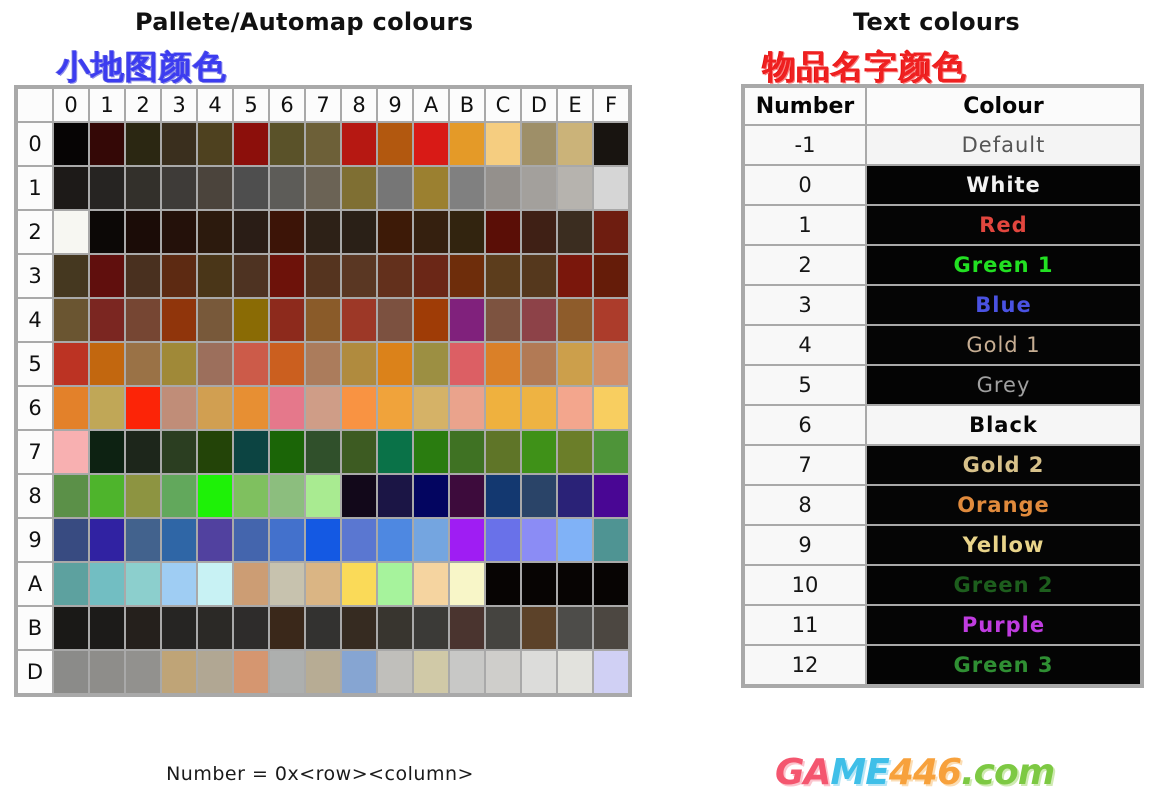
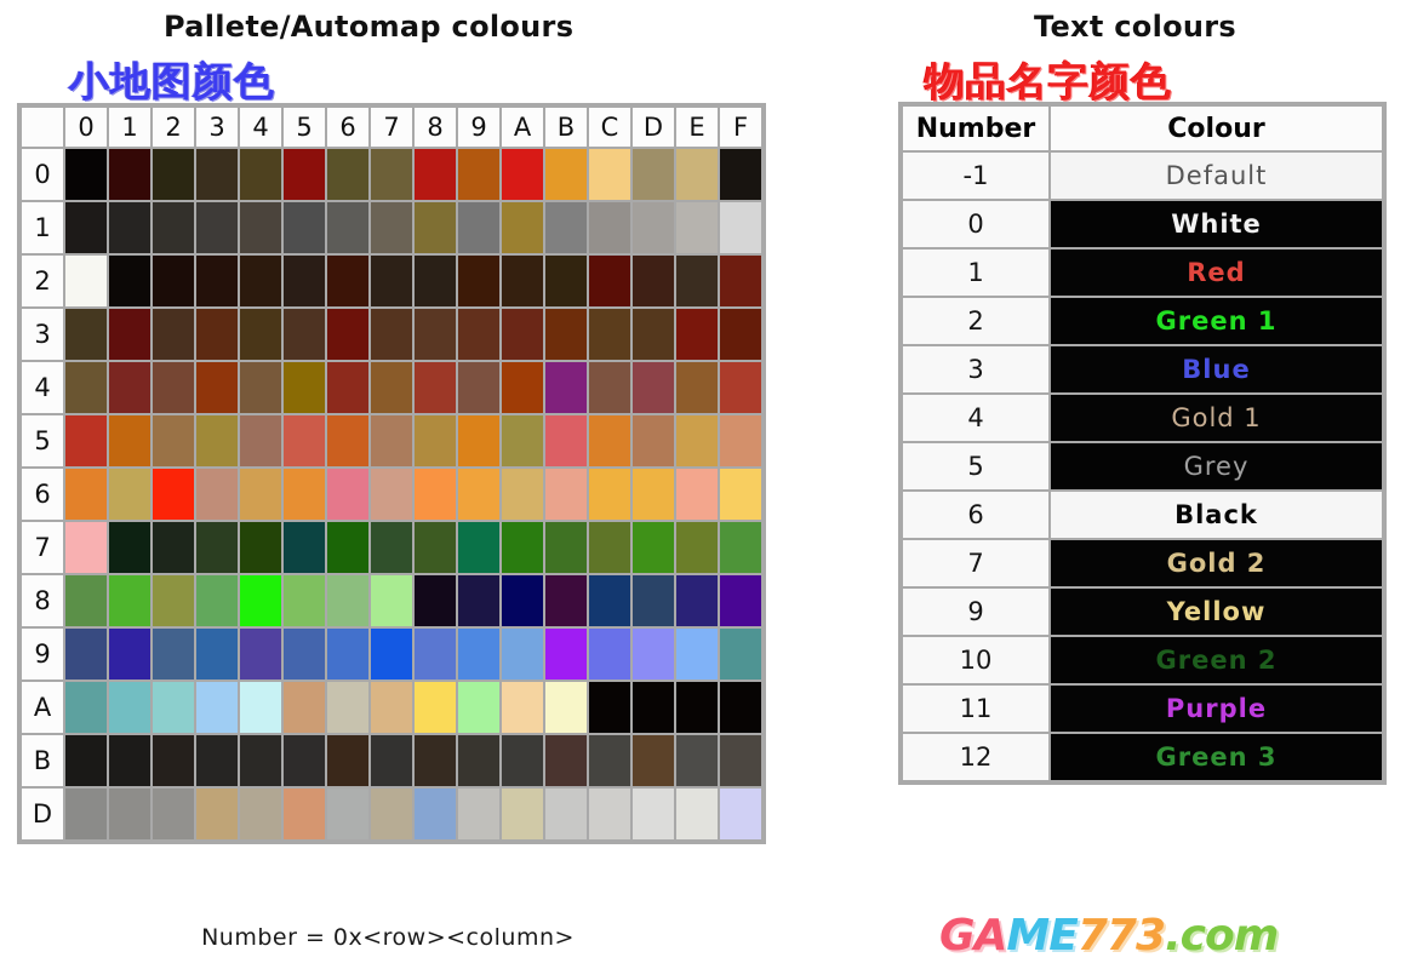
  Pallete/Automap colours
  小地图颜色
  	0	1	2	3	4	5	6	7	8	9	A	B	C	D	E	F
  0
  1
  2
  3
  4
  5
  6
  7
  8
  9
  A
  B
  D
  Number = 0x<row><column>
  Text colours
  物品名字颜色
  Number	Colour
  -1	Default
  0	White
  1	Red
  2	Green 1
  3	Blue
  4	Gold 1
  5	Grey
  6	Black
  7	Gold 2
- 8	Orange
  9	Yellow
  10	Green 2
  11	Purple
  12	Green 3
- GAME446.com
+ GAME773.com
